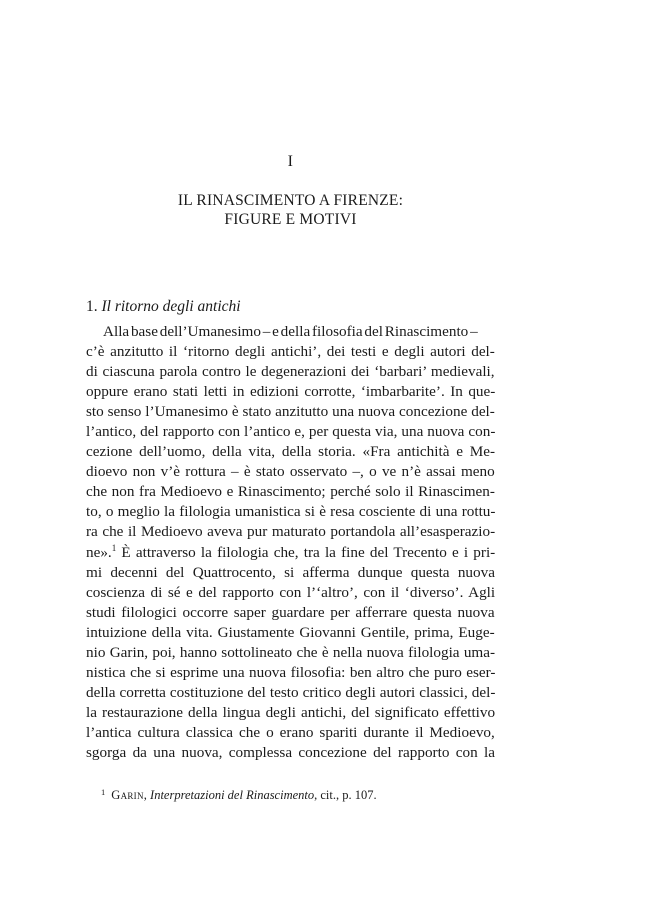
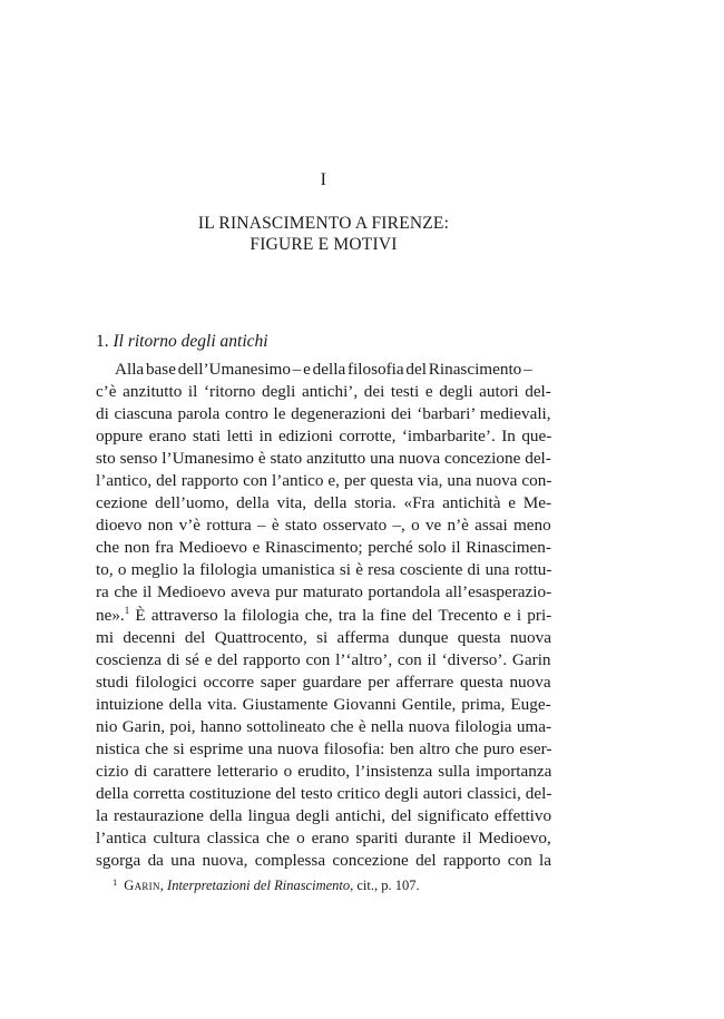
  I
  IL RINASCIMENTO A FIRENZE:
  FIGURE E MOTIVI
  1. Il ritorno degli antichi
  Alla base dell’Umanesimo – e della filosofia del Rinascimento –
  c’è anzitutto il ‘ritorno degli antichi’, dei testi e degli autori del-
  di ciascuna parola contro le degenerazioni dei ‘barbari’ medievali,
  oppure erano stati letti in edizioni corrotte, ‘imbarbarite’. In que-
  sto senso l’Umanesimo è stato anzitutto una nuova concezione del-
  l’antico, del rapporto con l’antico e, per questa via, una nuova con-
  cezione dell’uomo, della vita, della storia. «Fra antichità e Me-
  dioevo non v’è rottura – è stato osservato –, o ve n’è assai meno
  che non fra Medioevo e Rinascimento; perché solo il Rinascimen-
  to, o meglio la filologia umanistica si è resa cosciente di una rottu-
  ra che il Medioevo aveva pur maturato portandola all’esasperazio-
  ne».1 È attraverso la filologia che, tra la fine del Trecento e i pri-
  mi decenni del Quattrocento, si afferma dunque questa nuova
- coscienza di sé e del rapporto con l’‘altro’, con il ‘diverso’. Agli
+ coscienza di sé e del rapporto con l’‘altro’, con il ‘diverso’. Garin
  studi filologici occorre saper guardare per afferrare questa nuova
  intuizione della vita. Giustamente Giovanni Gentile, prima, Euge-
  nio Garin, poi, hanno sottolineato che è nella nuova filologia uma-
  nistica che si esprime una nuova filosofia: ben altro che puro eser-
+ cizio di carattere letterario o erudito, l’insistenza sulla importanza
  della corretta costituzione del testo critico degli autori classici, del-
  la restaurazione della lingua degli antichi, del significato effettivo
  l’antica cultura classica che o erano spariti durante il Medioevo,
  sgorga da una nuova, complessa concezione del rapporto con la
  1 Garin, Interpretazioni del Rinascimento, cit., p. 107.
